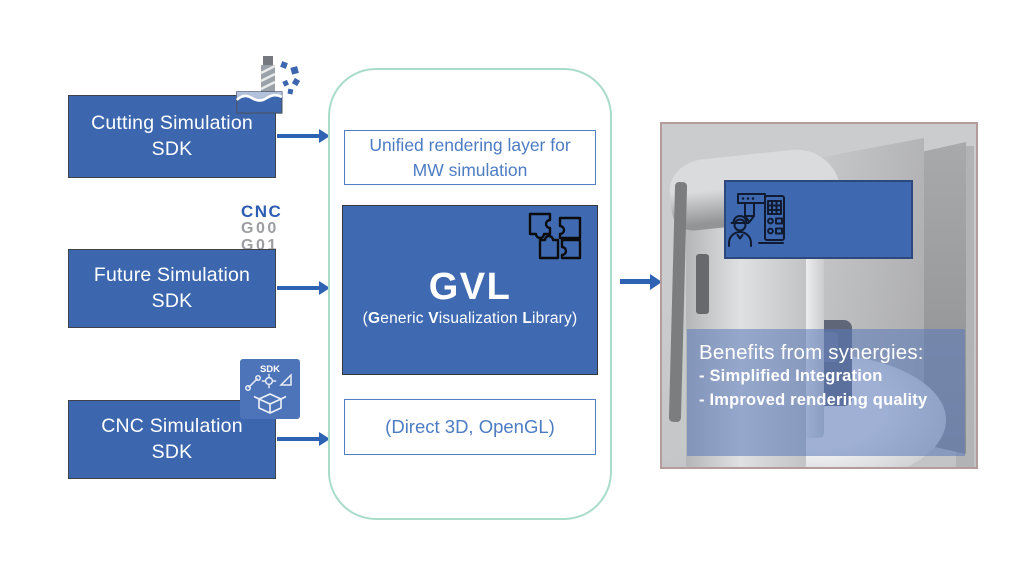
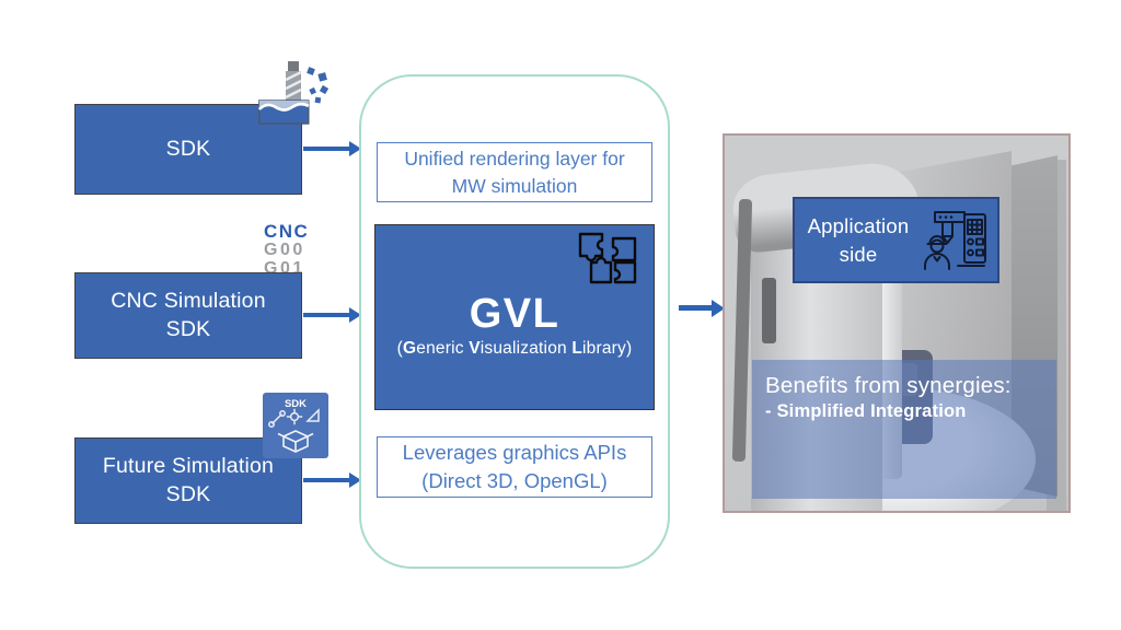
- Cutting Simulation
  SDK
  CNC
  G00
  G01
- Future Simulation
+ CNC Simulation
  SDK
  SDK
- CNC Simulation
+ Future Simulation
  SDK
  Unified rendering layer for
  MW simulation
  GVL
  (Generic Visualization Library)
+ Leverages graphics APIs
  (Direct 3D, OpenGL)
+ Application
+ side
  Benefits from synergies:
  - Simplified Integration
- - Improved rendering quality
